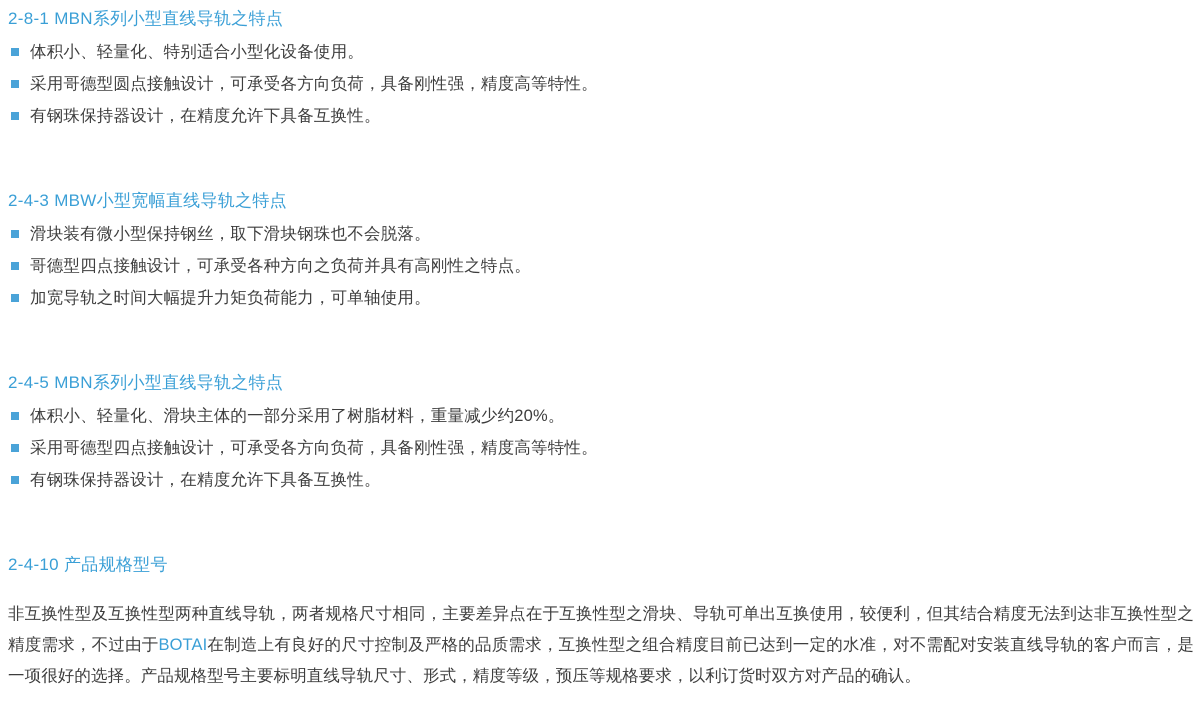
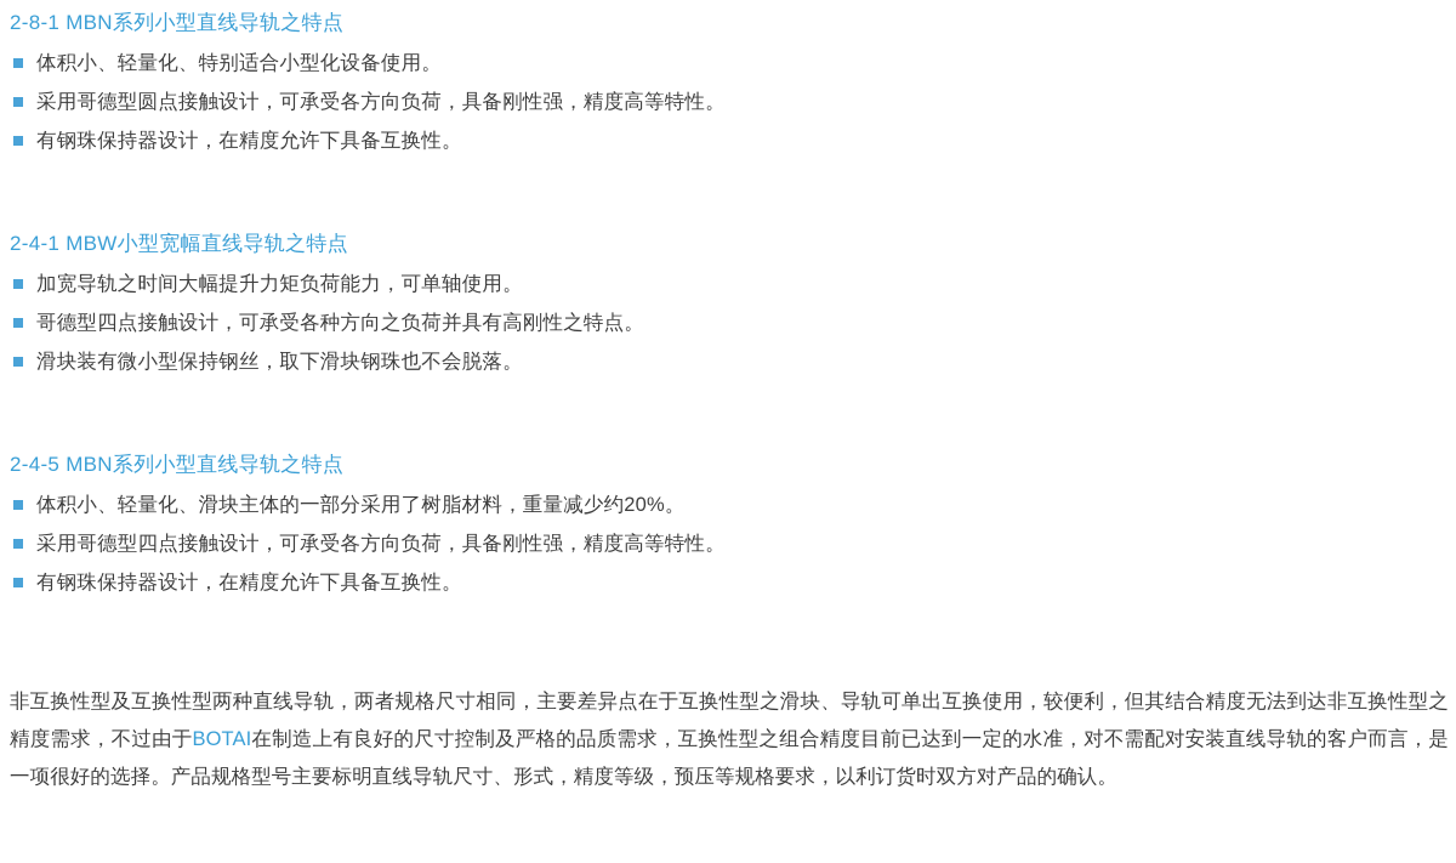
  2-8-1 MBN系列小型直线导轨之特点
  体积小、轻量化、特别适合小型化设备使用。
  采用哥德型圆点接触设计，可承受各方向负荷，具备刚性强，精度高等特性。
  有钢珠保持器设计，在精度允许下具备互换性。
- 2-4-3 MBW小型宽幅直线导轨之特点
+ 2-4-1 MBW小型宽幅直线导轨之特点
- 滑块装有微小型保持钢丝，取下滑块钢珠也不会脱落。
+ 加宽导轨之时间大幅提升力矩负荷能力，可单轴使用。
  哥德型四点接触设计，可承受各种方向之负荷并具有高刚性之特点。
- 加宽导轨之时间大幅提升力矩负荷能力，可单轴使用。
+ 滑块装有微小型保持钢丝，取下滑块钢珠也不会脱落。
  2-4-5 MBN系列小型直线导轨之特点
  体积小、轻量化、滑块主体的一部分采用了树脂材料，重量减少约20%。
  采用哥德型四点接触设计，可承受各方向负荷，具备刚性强，精度高等特性。
  有钢珠保持器设计，在精度允许下具备互换性。
- 2-4-10 产品规格型号
  非互换性型及互换性型两种直线导轨，两者规格尺寸相同，主要差异点在于互换性型之滑块、导轨可单出互换使用，较便利，但其结合精度无法到达非互换性型之精度需求，不过由于BOTAI在制造上有良好的尺寸控制及严格的品质需求，互换性型之组合精度目前已达到一定的水准，对不需配对安装直线导轨的客户而言，是一项很好的选择。产品规格型号主要标明直线导轨尺寸、形式，精度等级，预压等规格要求，以利订货时双方对产品的确认。
